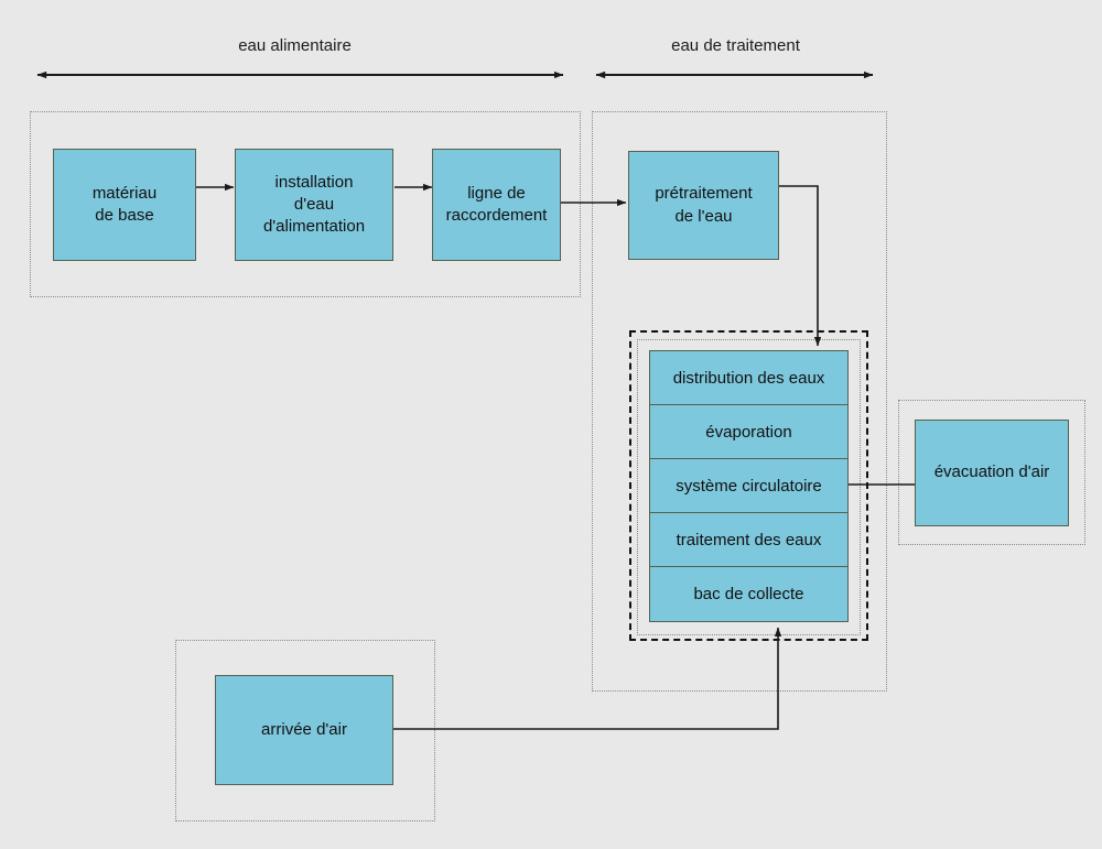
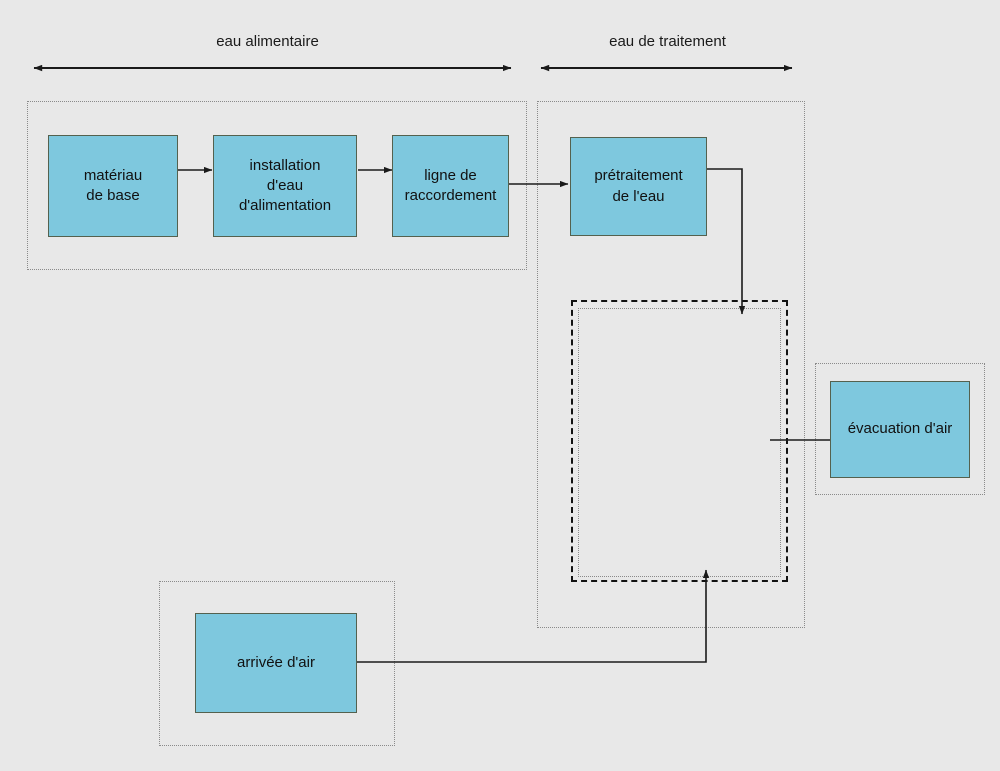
  eau alimentaire
  eau de traitement
  matériau
  de base
  installation
  d'eau
  d'alimentation
  ligne de
  raccordement
  prétraitement
  de l'eau
  évacuation d'air
  arrivée d'air
- distribution des eaux
- évaporation
- système circulatoire
- traitement des eaux
- bac de collecte
